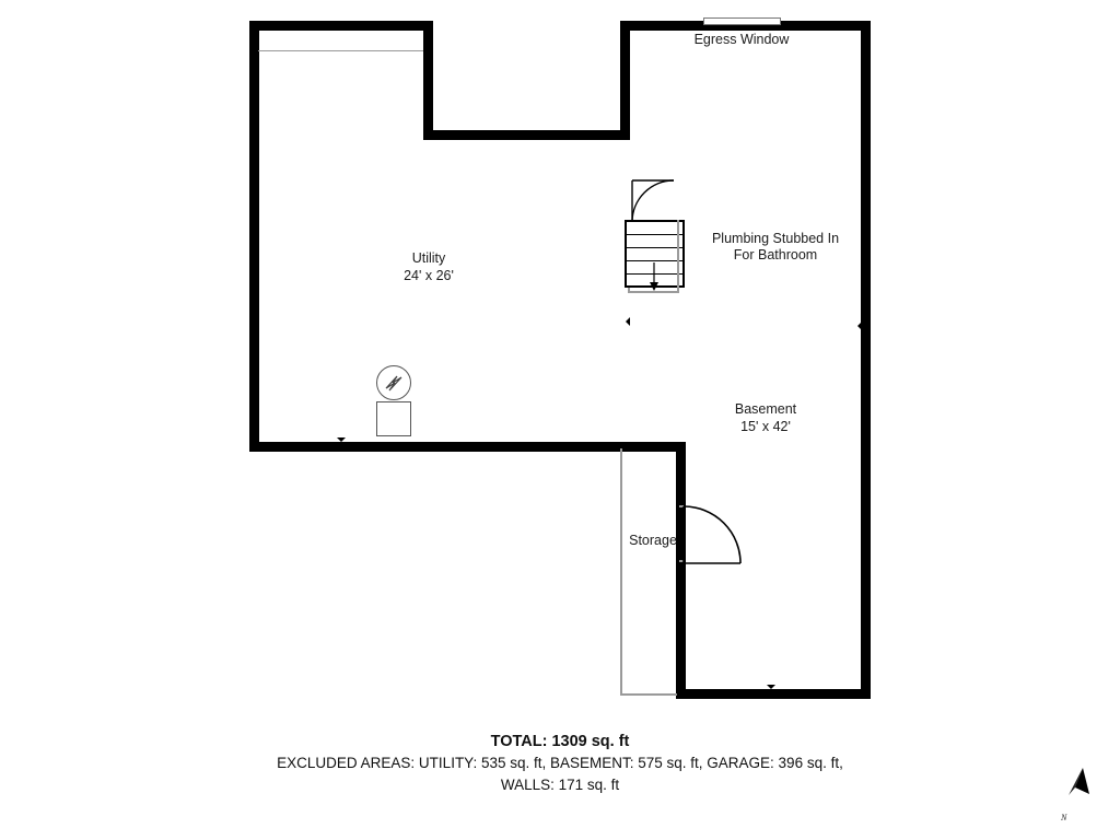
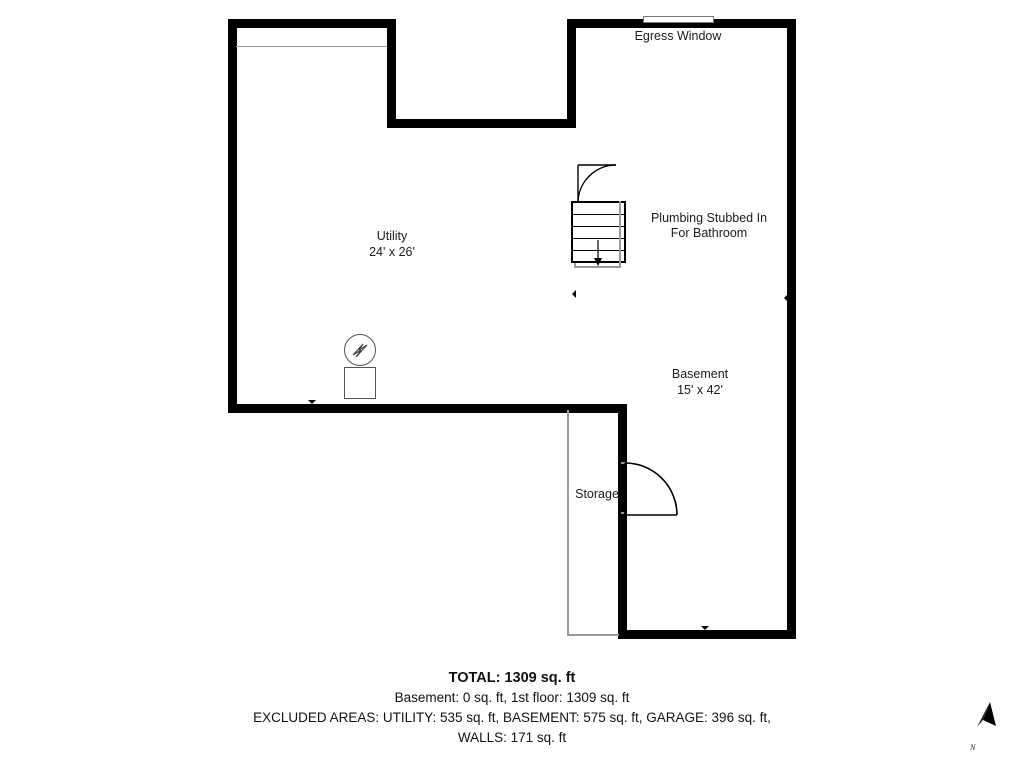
  Egress Window
  Plumbing Stubbed In
  For Bathroom
  Utility
  24' x 26'
  Basement
  15' x 42'
  Storage
  TOTAL: 1309 sq. ft
+ Basement: 0 sq. ft, 1st floor: 1309 sq. ft
  EXCLUDED AREAS: UTILITY: 535 sq. ft, BASEMENT: 575 sq. ft, GARAGE: 396 sq. ft,
  WALLS: 171 sq. ft
  N
